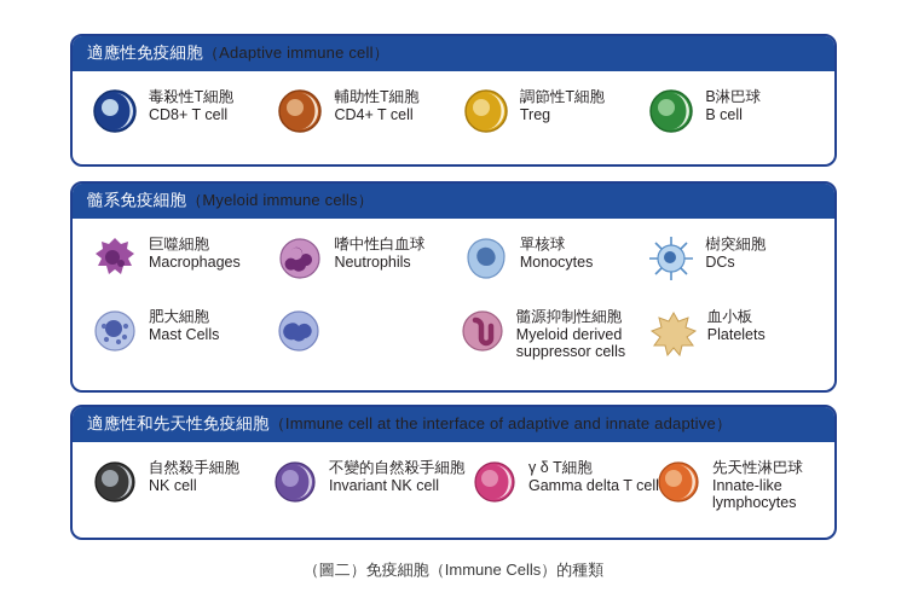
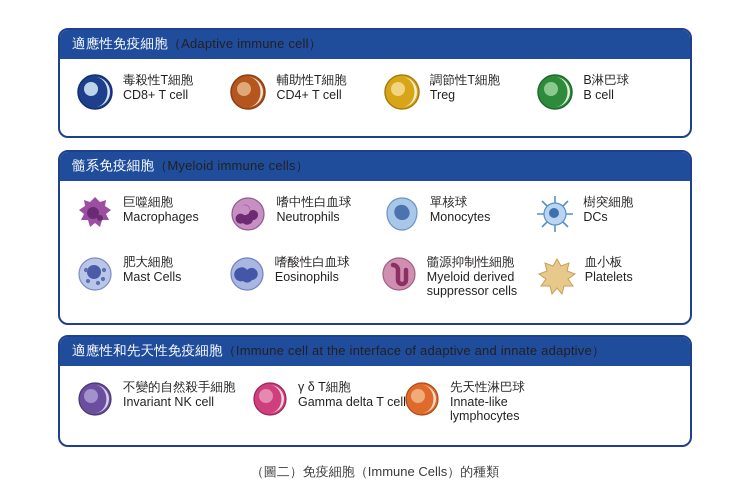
  適應性免疫細胞（Adaptive immune cell）
  毒殺性T細胞
  CD8+ T cell
  輔助性T細胞
  CD4+ T cell
  調節性T細胞
  Treg
  B淋巴球
  B cell
  髓系免疫細胞（Myeloid immune cells）
  巨噬細胞
  Macrophages
  嗜中性白血球
  Neutrophils
  單核球
  Monocytes
  樹突細胞
  DCs
  肥大細胞
  Mast Cells
+ 嗜酸性白血球
+ Eosinophils
  髓源抑制性細胞
  Myeloid derived suppressor cells
  血小板
  Platelets
  適應性和先天性免疫細胞（Immune cell at the interface of adaptive and innate adaptive）
- 自然殺手細胞
- NK cell
  不變的自然殺手細胞
  Invariant NK cell
  γ δ T細胞
  Gamma delta T cell
  先天性淋巴球
  Innate-like lymphocytes
  （圖二）免疫細胞（Immune Cells）的種類
